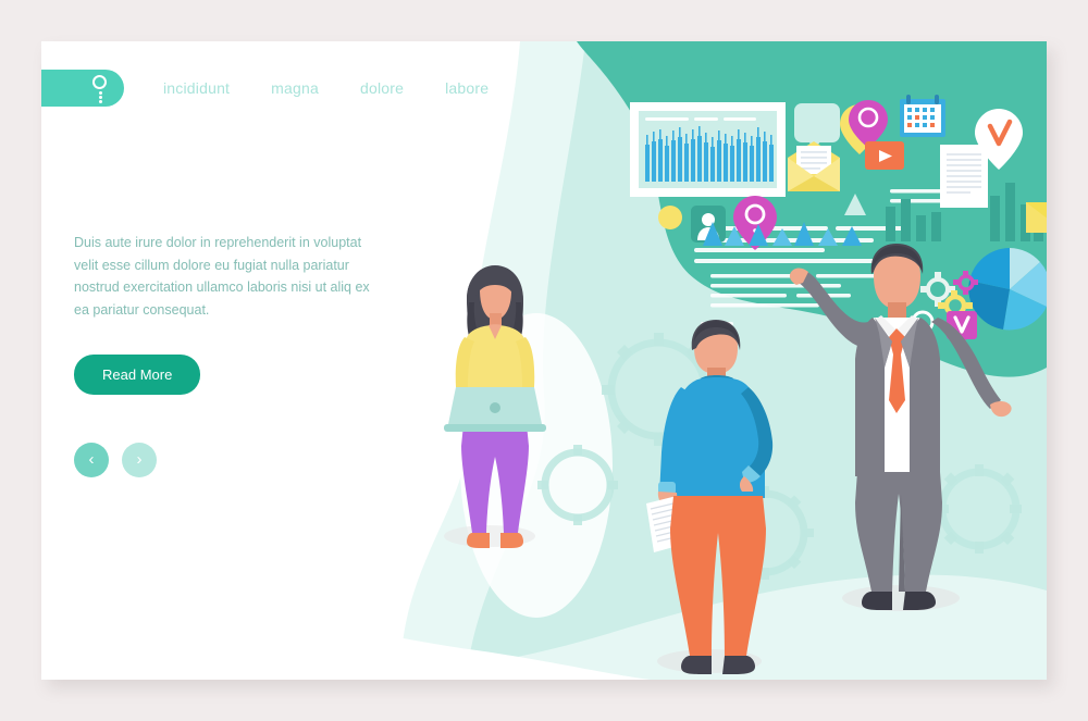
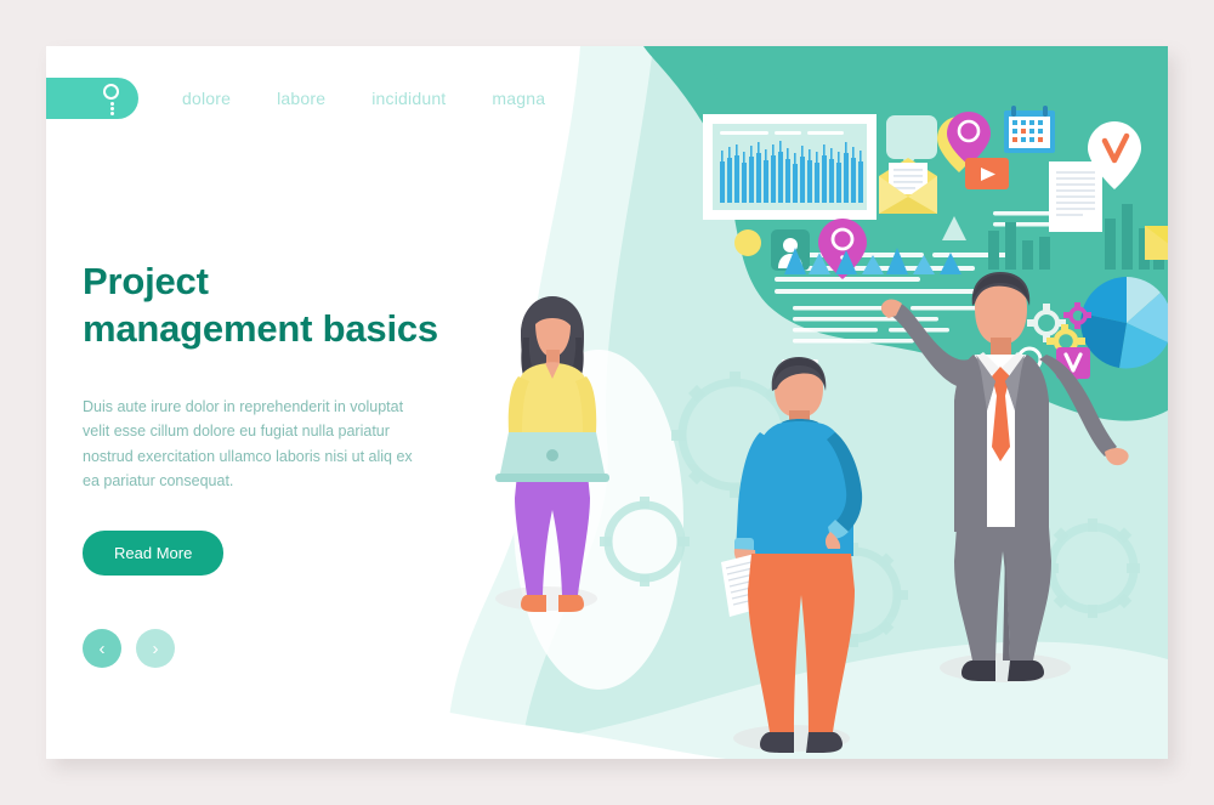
- incididunt
+ dolore
- magna
+ labore
- dolore
+ incididunt
- labore
+ magna
+ Project
+ management basics
  Duis aute irure dolor in reprehenderit in voluptat velit esse cillum dolore eu fugiat nulla pariatur nostrud exercitation ullamco laboris nisi ut aliq ex ea pariatur consequat.
  Read More
  ‹
  ›
